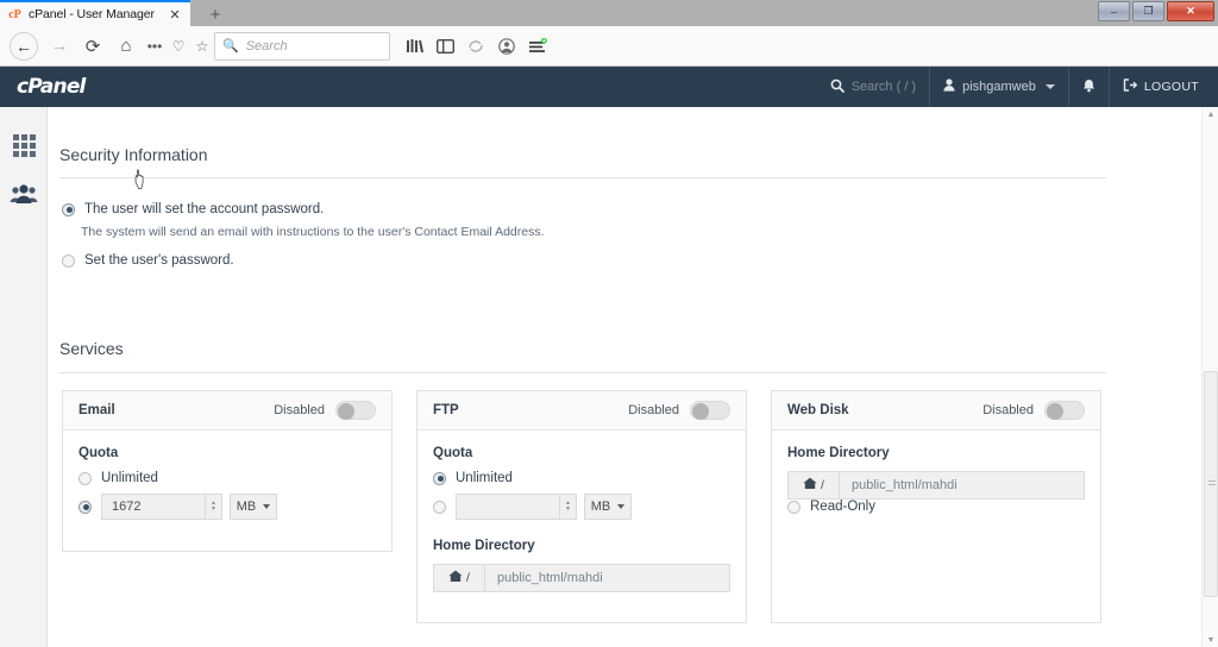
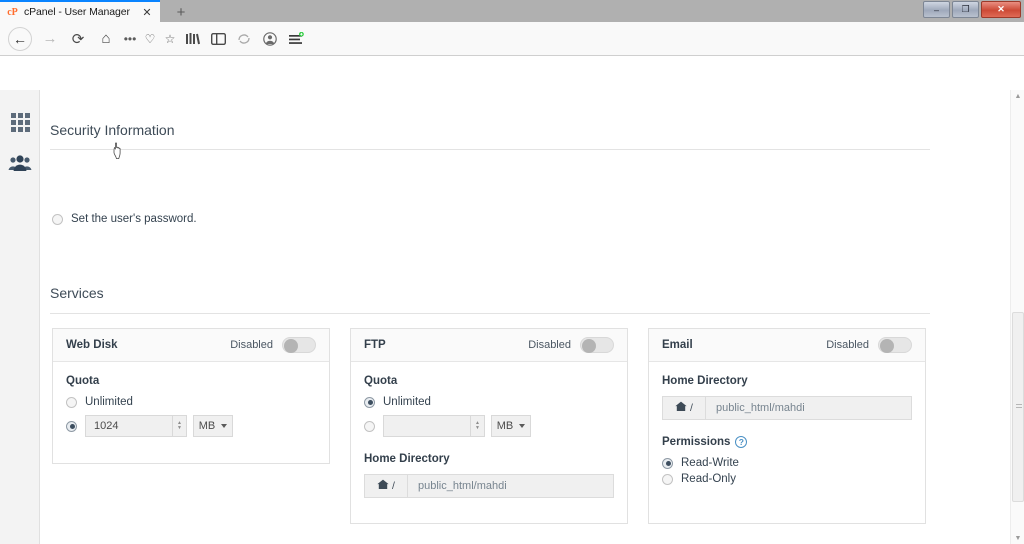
  cP
  cPanel - User Manager
  ✕
  +
  –
  ❐
  ✕
  ←
  →
  ⟳
  ⌂
  •••
  ♡
  ☆
- 🔍
- Search
- cPanel
- Search ( / )
- pishgamweb
- LOGOUT
  Security Information
- The user will set the account password.
- The system will send an email with instructions to the user's Contact Email Address.
  Set the user's password.
  Services
- Email
+ Web Disk
  Disabled
  Quota
  Unlimited
- 1672
+ 1024
  MB
  FTP
  Disabled
  Quota
  Unlimited
  MB
  Home Directory
  /
  public_html/mahdi
- Web Disk
+ Email
  Disabled
  Home Directory
  /
  public_html/mahdi
+ Permissions ?
+ Read-Write
  Read-Only
